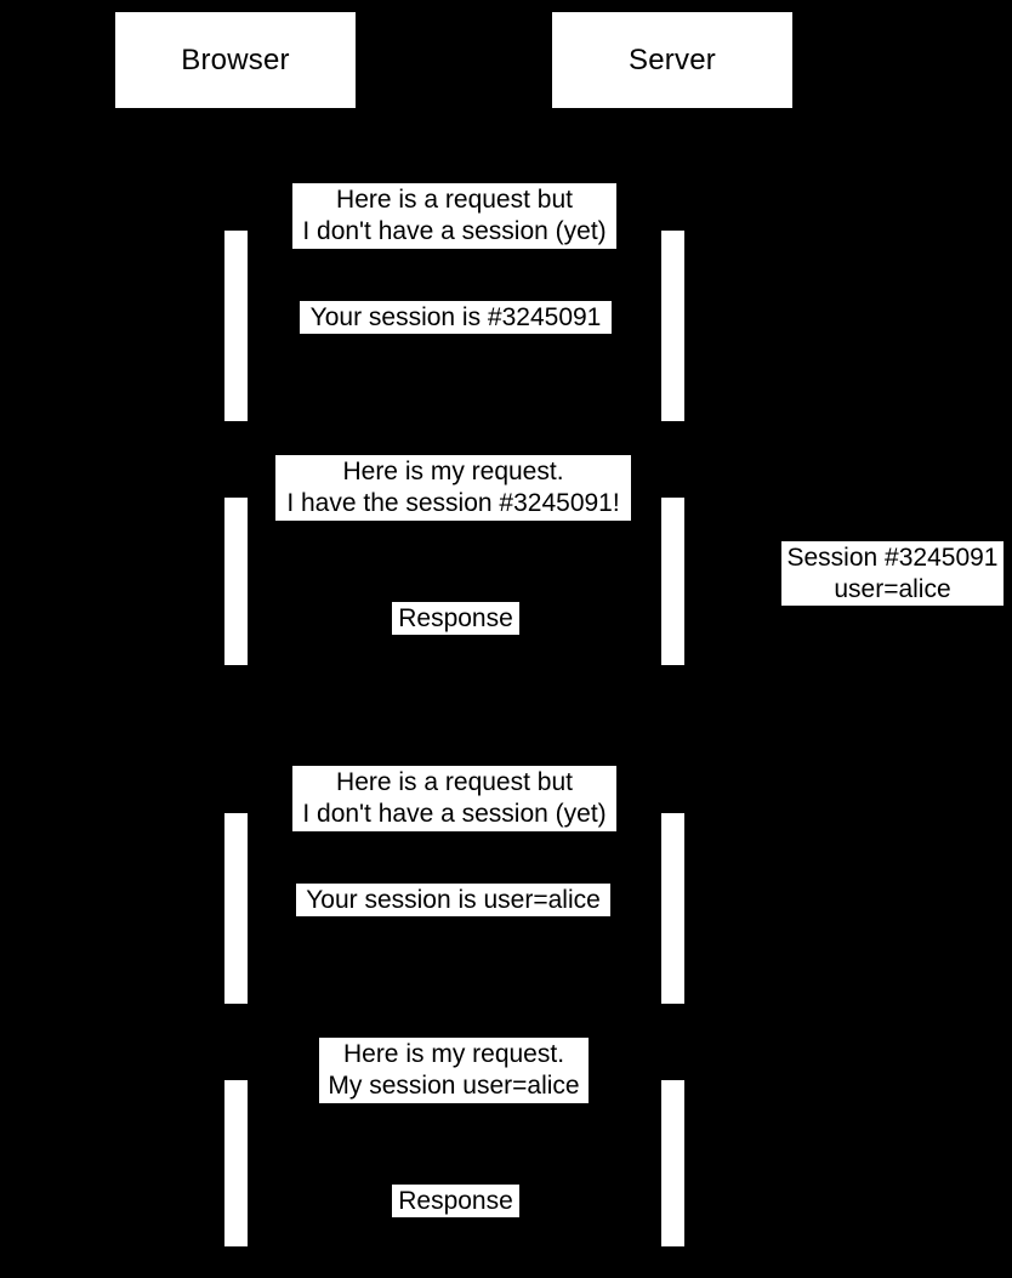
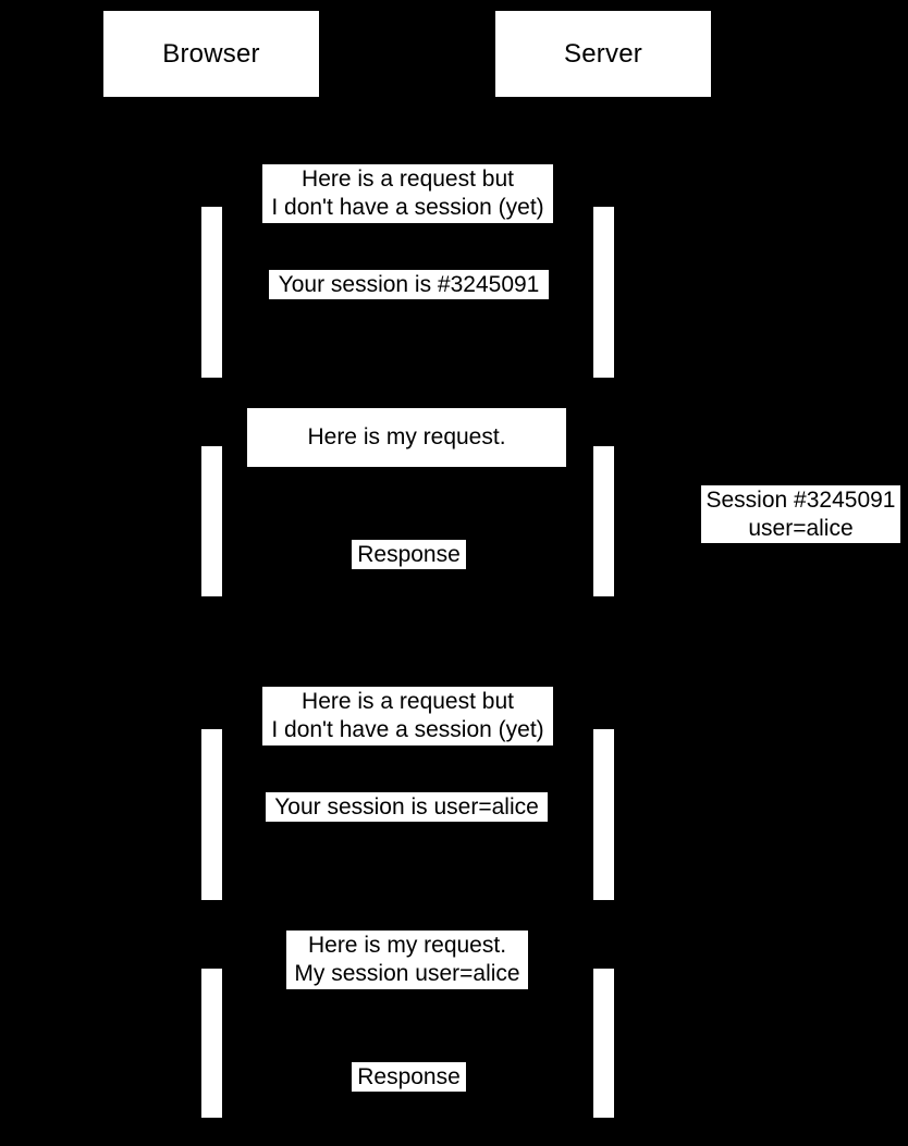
  Browser
  Server
  Here is a request but
  I don't have a session (yet)
  Your session is #3245091
  Here is my request.
- I have the session #3245091!
  Response
  Here is a request but
  I don't have a session (yet)
  Your session is user=alice
  Here is my request.
  My session user=alice
  Response
  Session #3245091
  user=alice
